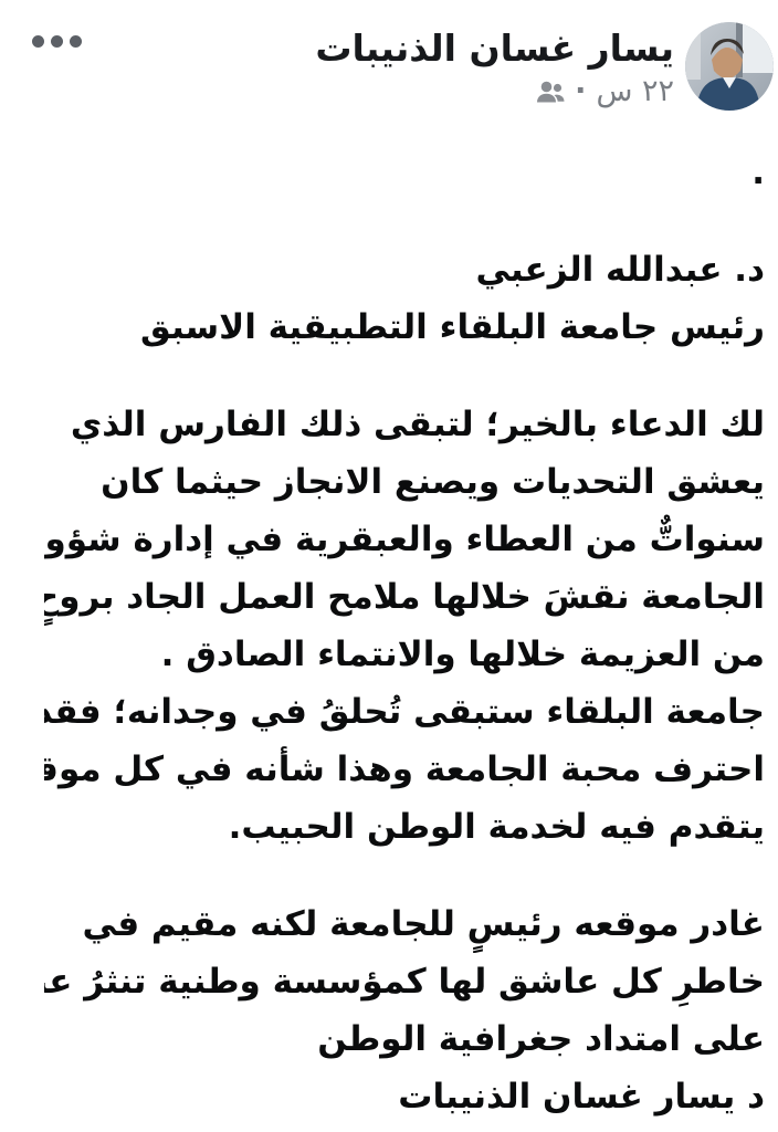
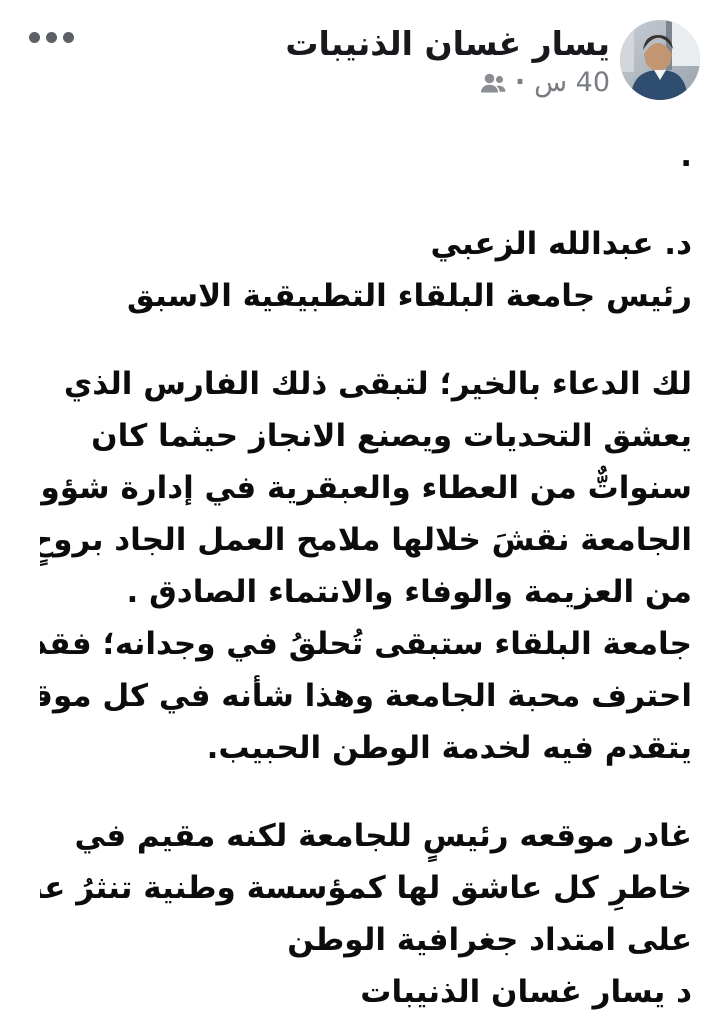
  يسار غسان الذنيبات
- ٢٢ س
+ 40 س
  ·
  .
  د. عبدالله الزعبي
  رئيس جامعة البلقاء التطبيقية الاسبق
  لك الدعاء بالخير؛ لتبقى ذلك الفارس الذي
  يعشق التحديات ويصنع الانجاز حيثما كان
  سنواتٌّ من العطاء والعبقرية في إدارة شؤو
  الجامعة نقشَ خلالها ملامح العمل الجاد بروحٍ
- من العزيمة خلالها والانتماء الصادق .
+ من العزيمة والوفاء والانتماء الصادق .
  جامعة البلقاء ستبقى تُحلقُ في وجدانه؛ فقد
  احترف محبة الجامعة وهذا شأنه في كل موق
  يتقدم فيه لخدمة الوطن الحبيب.
  غادر موقعه رئيسٍ للجامعة لكنه مقيم في
  خاطرِ كل عاشق لها كمؤسسة وطنية تنثرُ ع
  على امتداد جغرافية الوطن
  د يسار غسان الذنيبات
